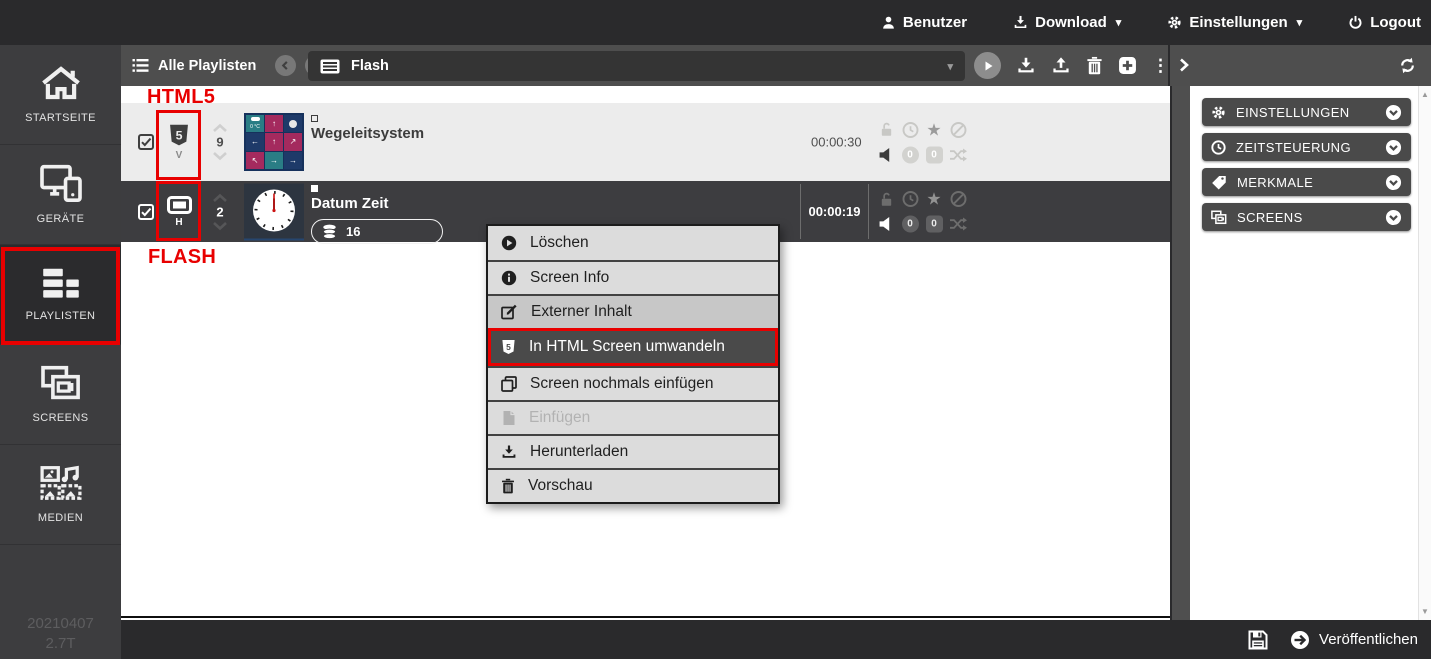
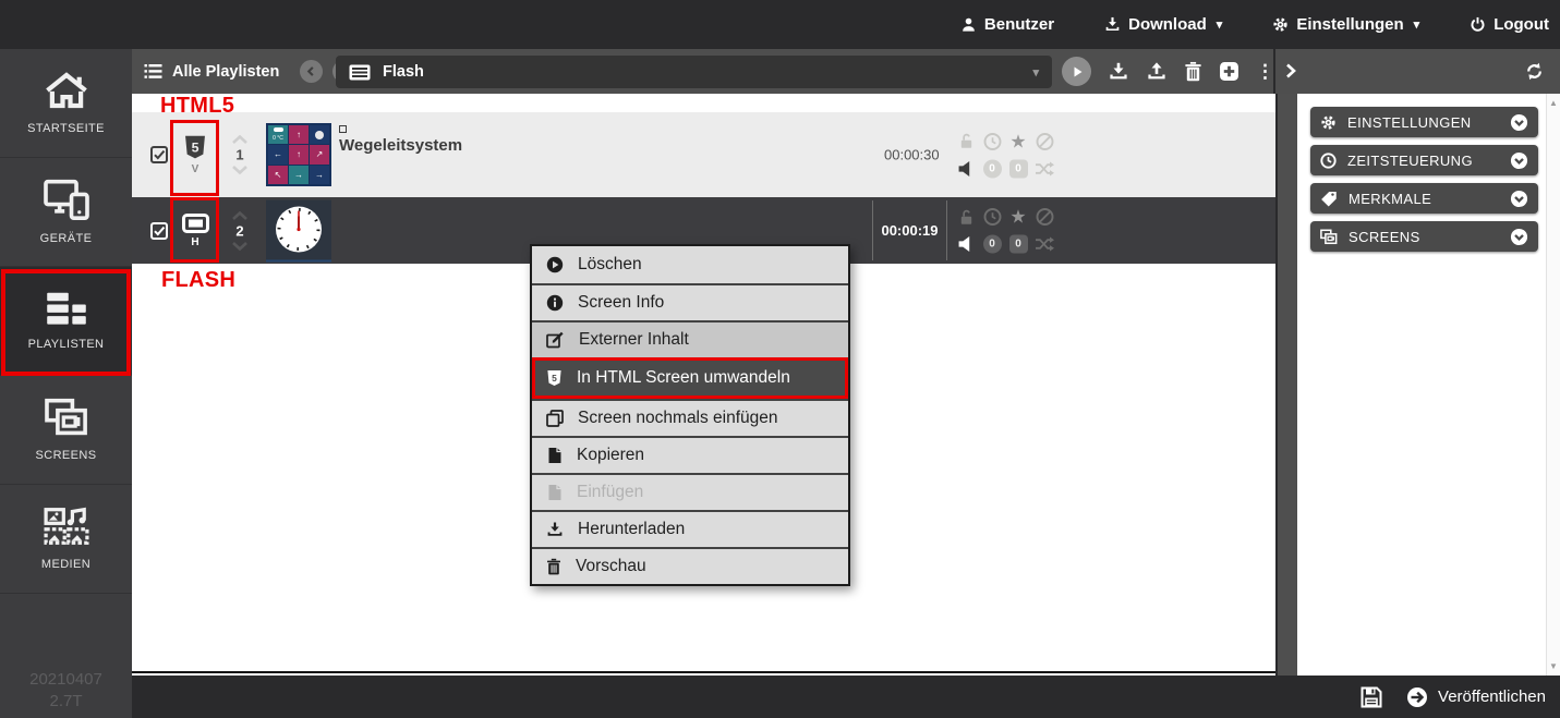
  Benutzer
  Download
  ▾
  Einstellungen
  ▾
  Logout
  STARTSEITE
  GERÄTE
  PLAYLISTEN
  SCREENS
  MEDIEN
  20210407
  2.7T
  Alle Playlisten
  Flash
  ▾
  ⋮
  5
  V
- 9
+ 1
  ↑
  ←
  ↑
  ↗
  ↖
  →
  →
  Wegeleitsystem
  00:00:30
  ★
  0
  0
  H
  2
- Datum Zeit
- 16
  00:00:19
  ★
  0
  0
  Löschen
  Screen Info
  Externer Inhalt
  5
  In HTML Screen umwandeln
  Screen nochmals einfügen
+ Kopieren
  Einfügen
  Herunterladen
  Vorschau
  EINSTELLUNGEN
  ZEITSTEUERUNG
  MERKMALE
  SCREENS
  ▲
  ▼
  Veröffentlichen
  HTML5
  FLASH
